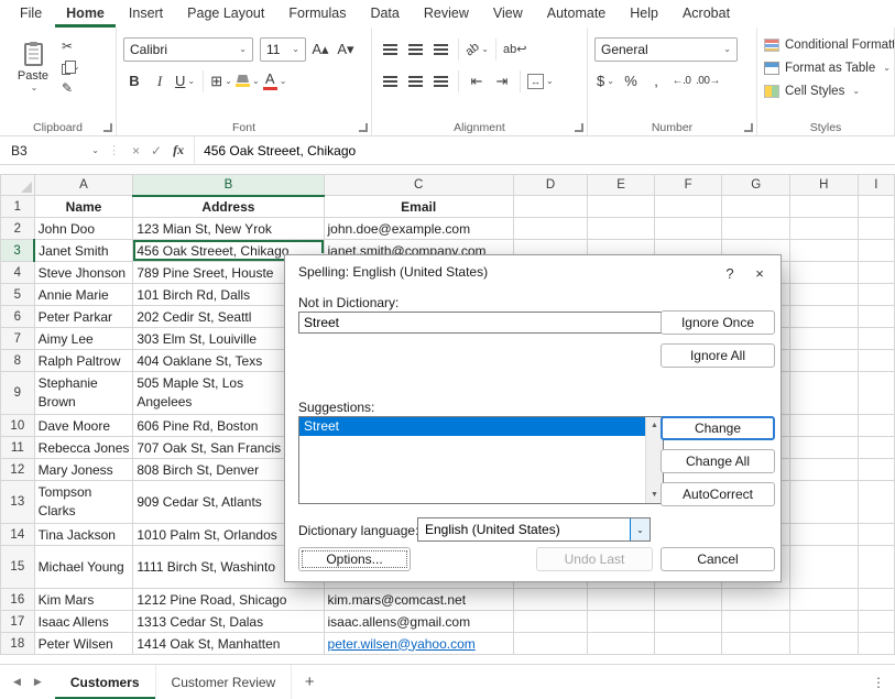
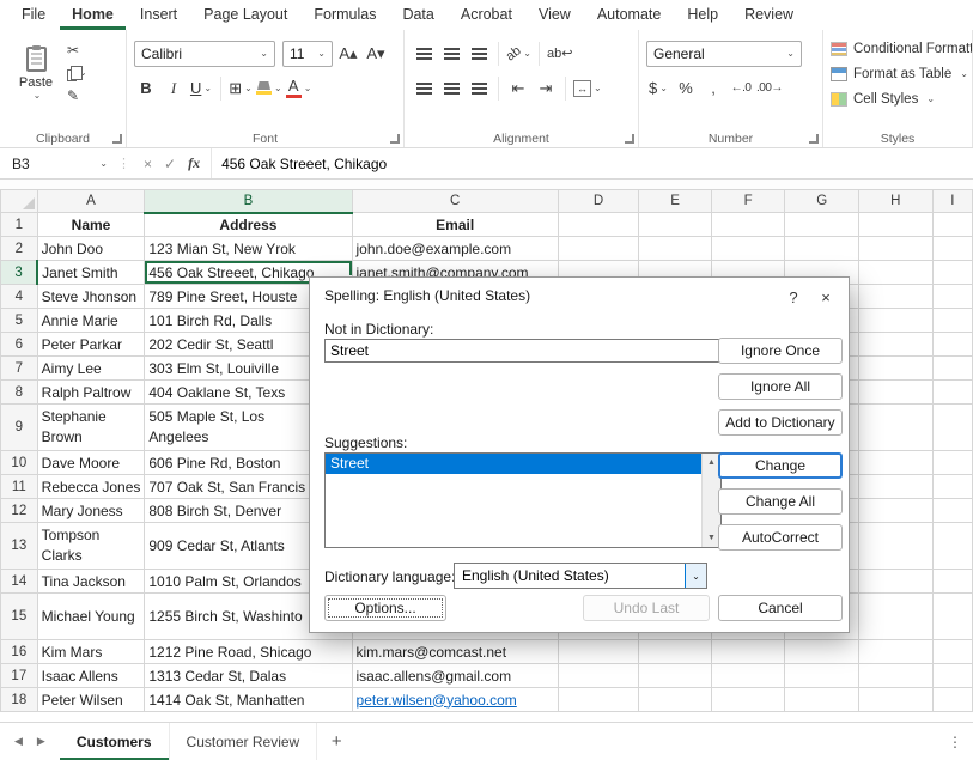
  File
  Home
  Insert
  Page Layout
  Formulas
  Data
- Review
+ Acrobat
  View
  Automate
  Help
- Acrobat
+ Review
  Paste
  ⌄
  ✂
  ⌄
  ✎
  Clipboard
  Calibri
  ⌄
  11
  ⌄
  A▴
  A▾
  B
  I
  U
  ⌄
  ⊞
  ⌄
  ⌄
  A
  ⌄
  Font
  ⌄
  ab↩
  ⇤
  ⇥
  ↔
  ⌄
  Alignment
  General
  ⌄
  $
  ⌄
  %
  ,
  ←.0
  .00→
  Number
  Conditional Formatt
  Format as Table
  ⌄
  Cell Styles
  ⌄
  Styles
  B3
  ⌄
  ⋮
  ×
  ✓
  fx
  456 Oak Streeet, Chikago
  	A	B	C	D	E	F	G	H	I
  1	Name	Address	Email
  2	John Doo	123 Mian St, New Yrok	john.doe@example.com
  3	Janet Smith	456 Oak Streeet, Chikago	janet.smith@company.com
  4	Steve Jhonson	789 Pine Sreet, Houste
  5	Annie Marie	101 Birch Rd, Dalls
  6	Peter Parkar	202 Cedir St, Seattl
  7	Aimy Lee	303 Elm St, Louiville
  8	Ralph Paltrow	404 Oaklane St, Texs
  9	Stephanie Brown	505 Maple St, Los Angelees
  10	Dave Moore	606 Pine Rd, Boston
  11	Rebecca Jones	707 Oak St, San Francis
  12	Mary Joness	808 Birch St, Denver
  13	Tompson Clarks	909 Cedar St, Atlants
  14	Tina Jackson	1010 Palm St, Orlandos
- 15	Michael Young	1111 Birch St, Washinto
+ 15	Michael Young	1255 Birch St, Washinto
  16	Kim Mars	1212 Pine Road, Shicago	kim.mars@comcast.net
  17	Isaac Allens	1313 Cedar St, Dalas	isaac.allens@gmail.com
  18	Peter Wilsen	1414 Oak St, Manhatten	peter.wilsen@yahoo.com
  ◀
  ▶
  Customers
  Customer Review
  +
  ⋮
  Spelling: English (United States)
  ?
  ×
  Not in Dictionary:
  Street
  Ignore Once
  Ignore All
+ Add to Dictionary
  Suggestions:
  Street
  Change
  Change All
  AutoCorrect
  Dictionary language
  English (United States)
  ⌄
  Options...
  Undo Last
  Cancel
